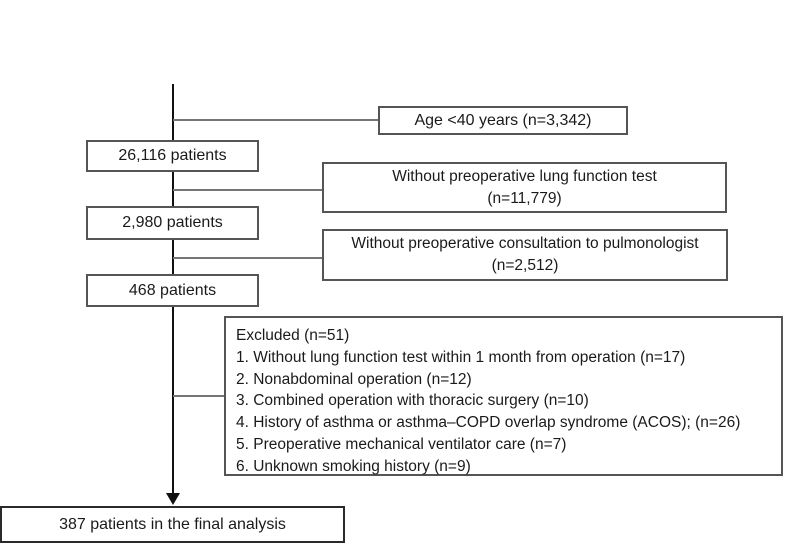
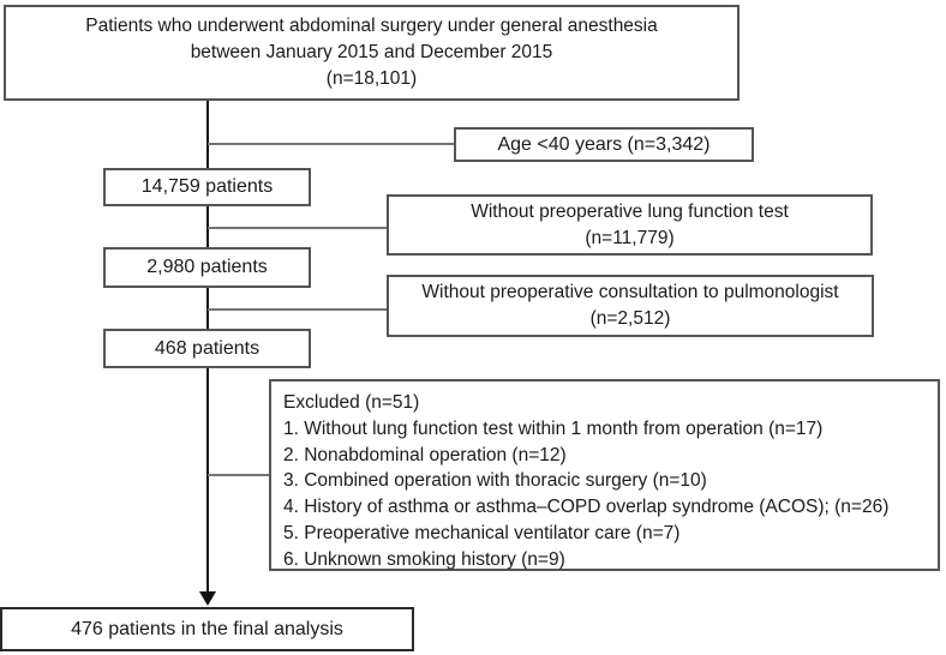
+ Patients who underwent abdominal surgery under general anesthesia
+ between January 2015 and December 2015
+ (n=18,101)
  Age <40 years (n=3,342)
- 26,116 patients
+ 14,759 patients
  Without preoperative lung function test
  (n=11,779)
  2,980 patients
  Without preoperative consultation to pulmonologist
  (n=2,512)
  468 patients
  Excluded (n=51)
  1. Without lung function test within 1 month from operation (n=17)
  2. Nonabdominal operation (n=12)
  3. Combined operation with thoracic surgery (n=10)
  4. History of asthma or asthma–COPD overlap syndrome (ACOS); (n=26)
  5. Preoperative mechanical ventilator care (n=7)
  6. Unknown smoking history (n=9)
- 387 patients in the final analysis
+ 476 patients in the final analysis
